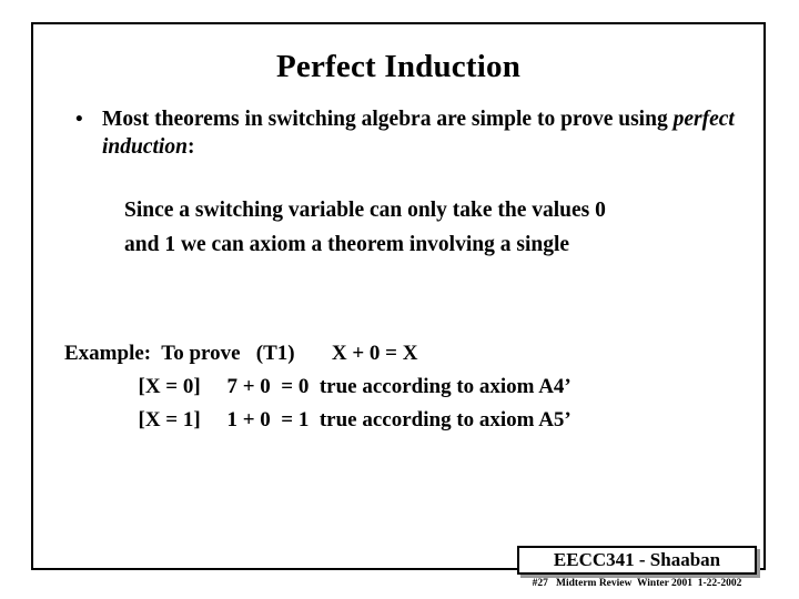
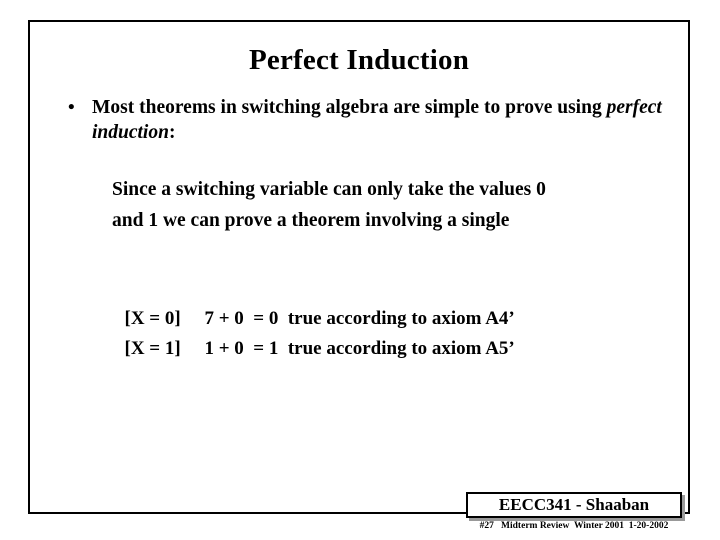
  Perfect Induction
  •
  Most theorems in switching algebra are simple to prove using perfect induction:
  Since a switching variable can only take the values 0
- and 1 we can axiom a theorem involving a single
+ and 1 we can prove a theorem involving a single
- Example: To prove (T1) X + 0 = X
  [X = 0] 7 + 0 = 0 true according to axiom A4’
  [X = 1] 1 + 0 = 1 true according to axiom A5’
  EECC341 - Shaaban
- #27 Midterm Review Winter 2001 1-22-2002
+ #27 Midterm Review Winter 2001 1-20-2002
